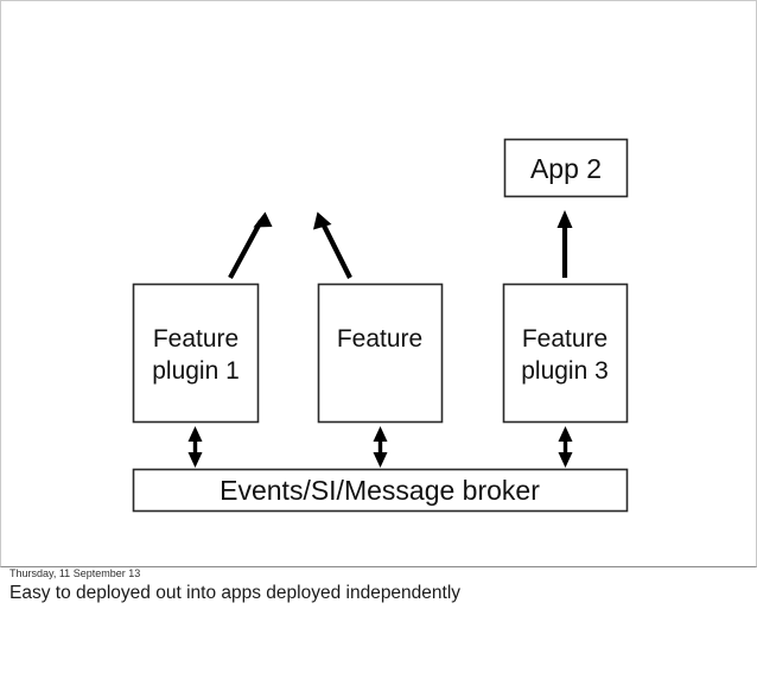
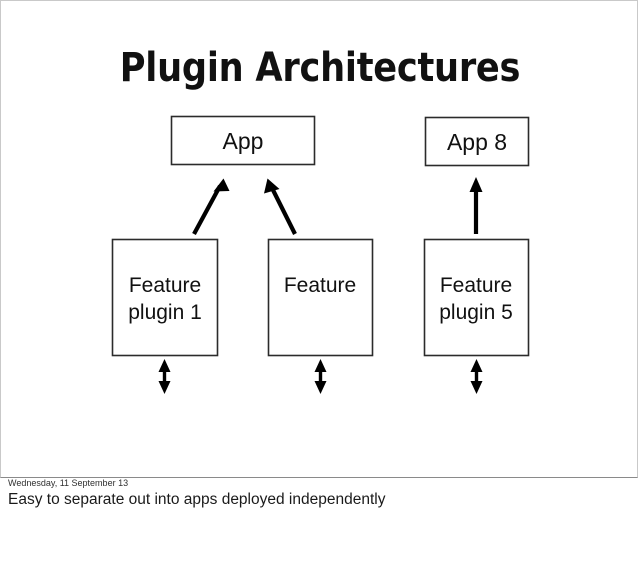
+ Plugin Architectures
+ App
- App 2
+ App 8
  Feature
  plugin 1
  Feature
  Feature
- plugin 3
+ plugin 5
- Events/SI/Message broker
- Thursday, 11 September 13
+ Wednesday, 11 September 13
- Easy to deployed out into apps deployed independently
+ Easy to separate out into apps deployed independently
